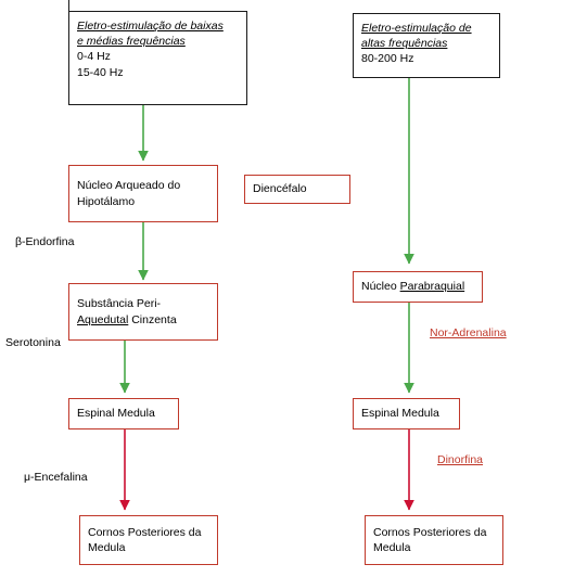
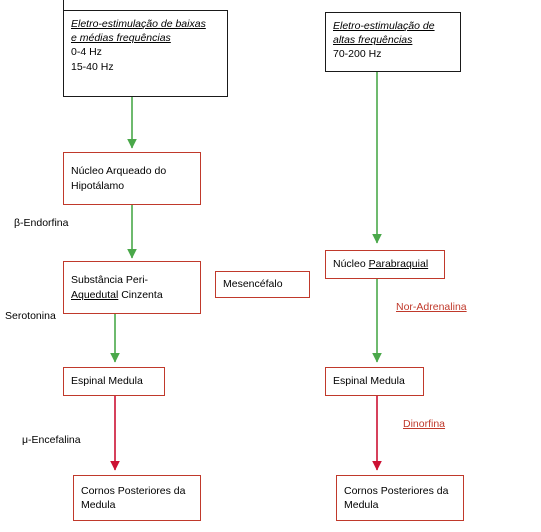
  Eletro-estimulação de baixas
  e médias frequências
  0-4 Hz
  15-40 Hz
  Eletro-estimulação de
  altas frequências
- 80-200 Hz
+ 70-200 Hz
  Núcleo Arqueado do
  Hipotálamo
- Diencéfalo
  Núcleo Parabraquial
  Substância Peri-
  Aquedutal Cinzenta
+ Mesencéfalo
  Espinal Medula
  Espinal Medula
  Cornos Posteriores da
  Medula
  Cornos Posteriores da
  Medula
  β-Endorfina
  Serotonina
  μ-Encefalina
  Nor-Adrenalina
  Dinorfina
